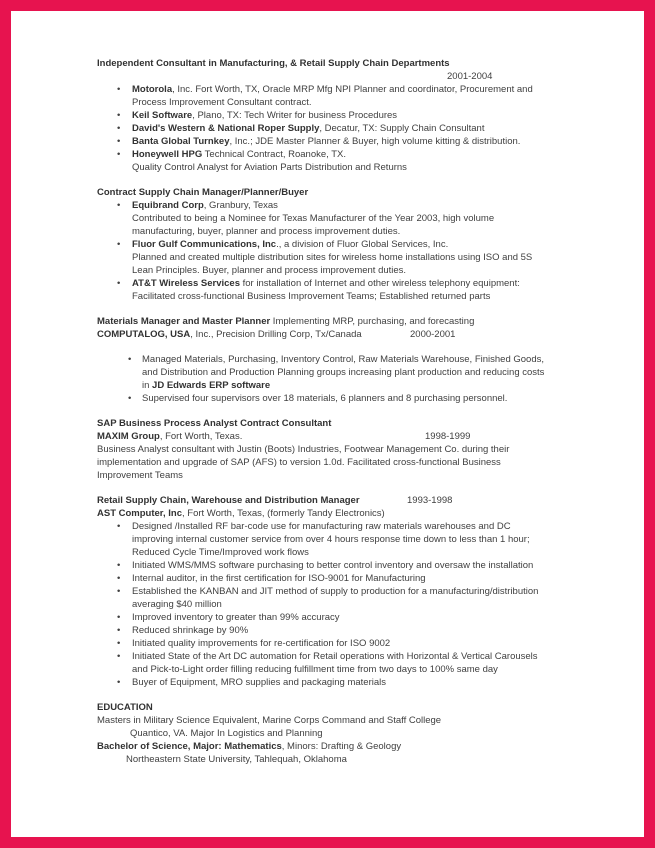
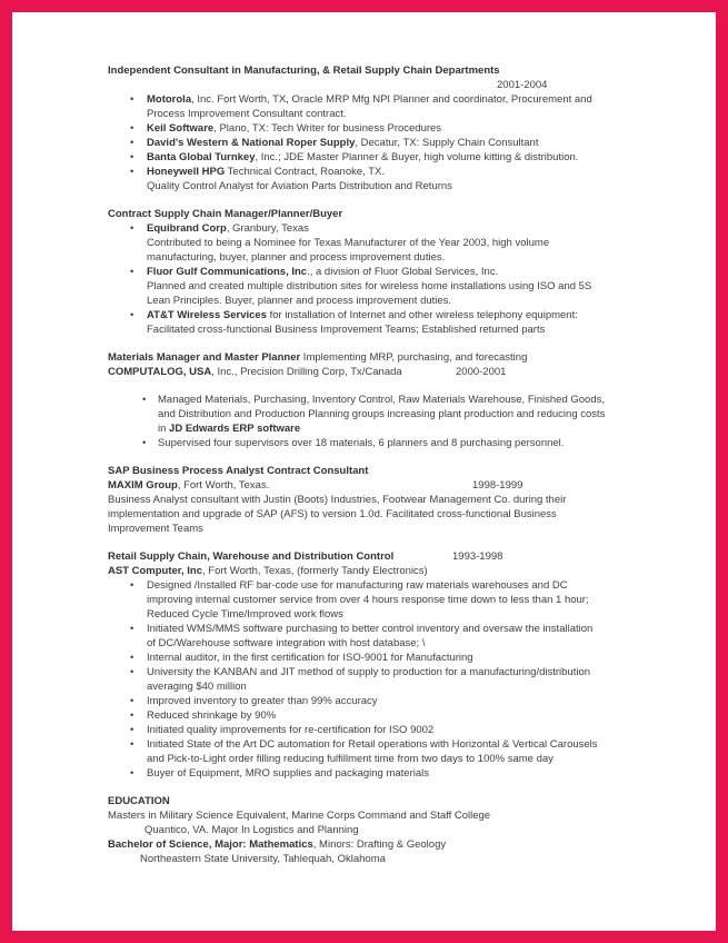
  Independent Consultant in Manufacturing, & Retail Supply Chain Departments
  2001-2004
  •
  Motorola, Inc. Fort Worth, TX, Oracle MRP Mfg NPI Planner and coordinator, Procurement and
  Process Improvement Consultant contract.
  •
  Keil Software, Plano, TX: Tech Writer for business Procedures
  •
  David's Western & National Roper Supply, Decatur, TX: Supply Chain Consultant
  •
  Banta Global Turnkey, Inc.; JDE Master Planner & Buyer, high volume kitting & distribution.
  •
  Honeywell HPG Technical Contract, Roanoke, TX.
  Quality Control Analyst for Aviation Parts Distribution and Returns
  Contract Supply Chain Manager/Planner/Buyer
  •
  Equibrand Corp, Granbury, Texas
  Contributed to being a Nominee for Texas Manufacturer of the Year 2003, high volume
  manufacturing, buyer, planner and process improvement duties.
  •
  Fluor Gulf Communications, Inc., a division of Fluor Global Services, Inc.
  Planned and created multiple distribution sites for wireless home installations using ISO and 5S
  Lean Principles. Buyer, planner and process improvement duties.
  •
  AT&T Wireless Services for installation of Internet and other wireless telephony equipment:
  Facilitated cross-functional Business Improvement Teams; Established returned parts
  Materials Manager and Master Planner Implementing MRP, purchasing, and forecasting
  2000-2001
  COMPUTALOG, USA, Inc., Precision Drilling Corp, Tx/Canada
  •
  Managed Materials, Purchasing, Inventory Control, Raw Materials Warehouse, Finished Goods,
  and Distribution and Production Planning groups increasing plant production and reducing costs
  in JD Edwards ERP software
  •
  Supervised four supervisors over 18 materials, 6 planners and 8 purchasing personnel.
  SAP Business Process Analyst Contract Consultant
  1998-1999
  MAXIM Group, Fort Worth, Texas.
  Business Analyst consultant with Justin (Boots) Industries, Footwear Management Co. during their
  implementation and upgrade of SAP (AFS) to version 1.0d. Facilitated cross-functional Business
  Improvement Teams
  1993-1998
- Retail Supply Chain, Warehouse and Distribution Manager
+ Retail Supply Chain, Warehouse and Distribution Control
  AST Computer, Inc, Fort Worth, Texas, (formerly Tandy Electronics)
  •
  Designed /Installed RF bar-code use for manufacturing raw materials warehouses and DC
  improving internal customer service from over 4 hours response time down to less than 1 hour;
  Reduced Cycle Time/Improved work flows
  •
  Initiated WMS/MMS software purchasing to better control inventory and oversaw the installation
+ of DC/Warehouse software integration with host database; \
  •
  Internal auditor, in the first certification for ISO-9001 for Manufacturing
  •
- Established the KANBAN and JIT method of supply to production for a manufacturing/distribution
+ University the KANBAN and JIT method of supply to production for a manufacturing/distribution
  averaging $40 million
  •
  Improved inventory to greater than 99% accuracy
  •
  Reduced shrinkage by 90%
  •
  Initiated quality improvements for re-certification for ISO 9002
  •
  Initiated State of the Art DC automation for Retail operations with Horizontal & Vertical Carousels
  and Pick-to-Light order filling reducing fulfillment time from two days to 100% same day
  •
  Buyer of Equipment, MRO supplies and packaging materials
  EDUCATION
  Masters in Military Science Equivalent, Marine Corps Command and Staff College
  Quantico, VA. Major In Logistics and Planning
  Bachelor of Science, Major: Mathematics, Minors: Drafting & Geology
  Northeastern State University, Tahlequah, Oklahoma
